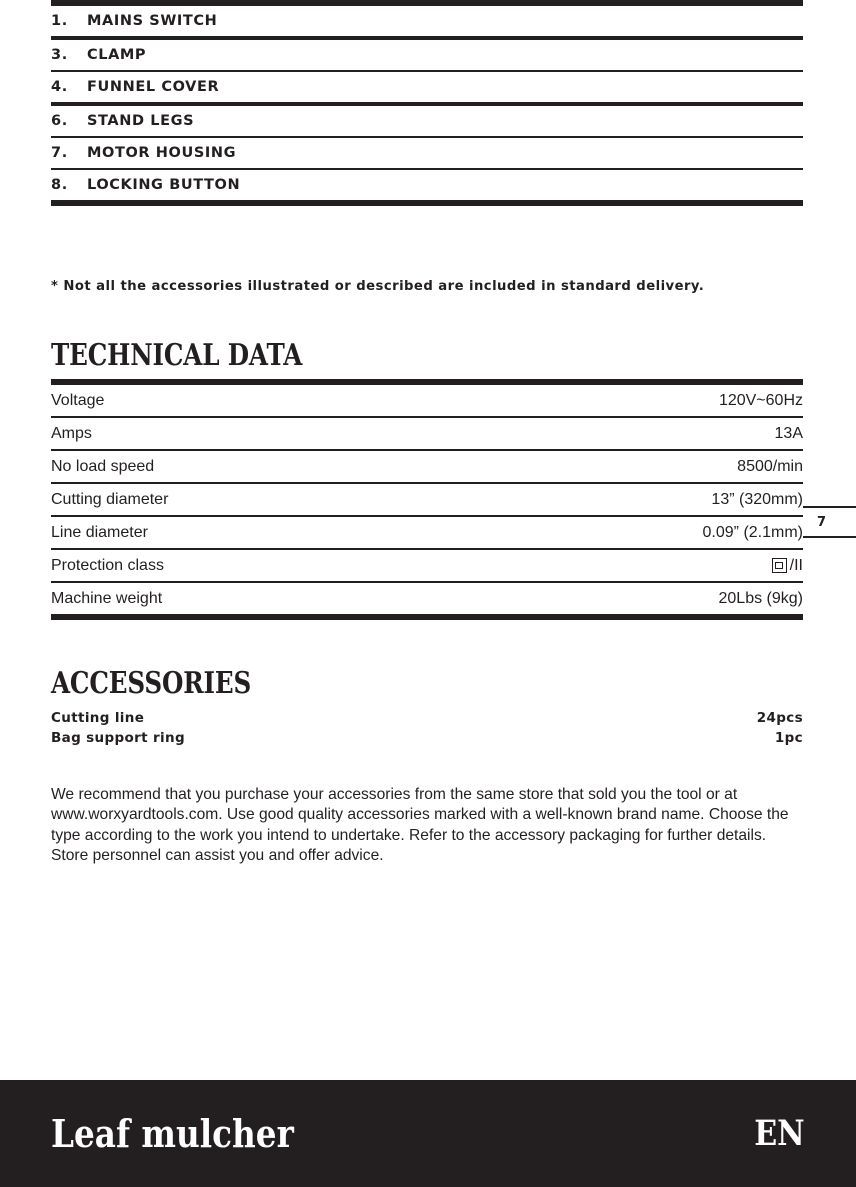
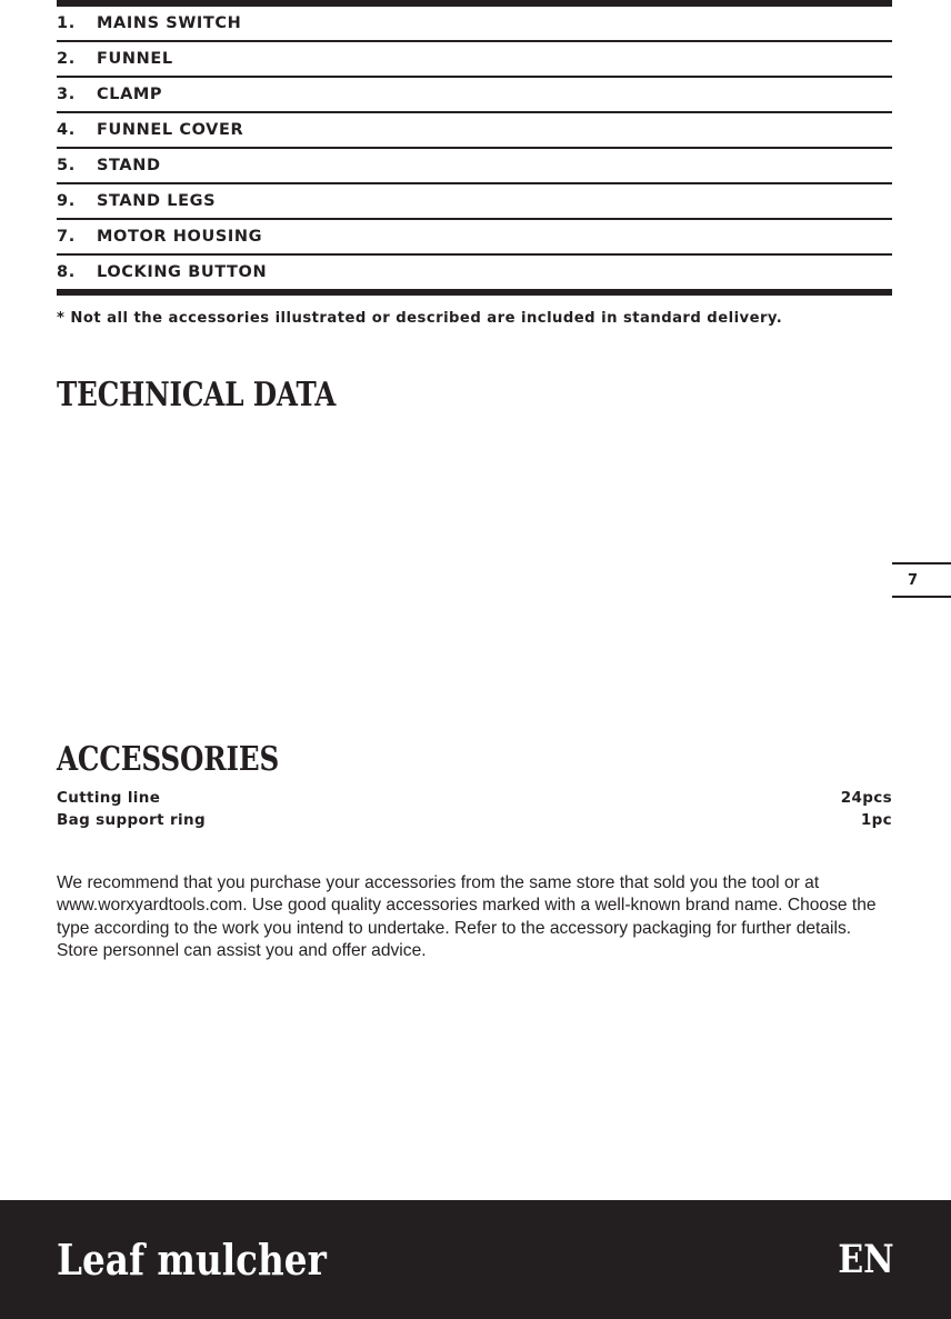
  1.
  MAINS SWITCH
+ 2.
+ FUNNEL
  3.
  CLAMP
  4.
  FUNNEL COVER
+ 5.
+ STAND
- 6.
+ 9.
  STAND LEGS
  7.
  MOTOR HOUSING
  8.
  LOCKING BUTTON
  * Not all the accessories illustrated or described are included in standard delivery.
  TECHNICAL DATA
- Voltage
- 120V~60Hz
- Amps
- 13A
- No load speed
- 8500/min
- Cutting diameter
- 13” (320mm)
- Line diameter
- 0.09” (2.1mm)
- Protection class
- /II
- Machine weight
- 20Lbs (9kg)
  7
  ACCESSORIES
  Cutting line
  24pcs
  Bag support ring
  1pc
  We recommend that you purchase your accessories from the same store that sold you the tool or at www.worxyardtools.com. Use good quality accessories marked with a well-known brand name. Choose the type according to the work you intend to undertake. Refer to the accessory packaging for further details. Store personnel can assist you and offer advice.
  Leaf mulcher
  EN
